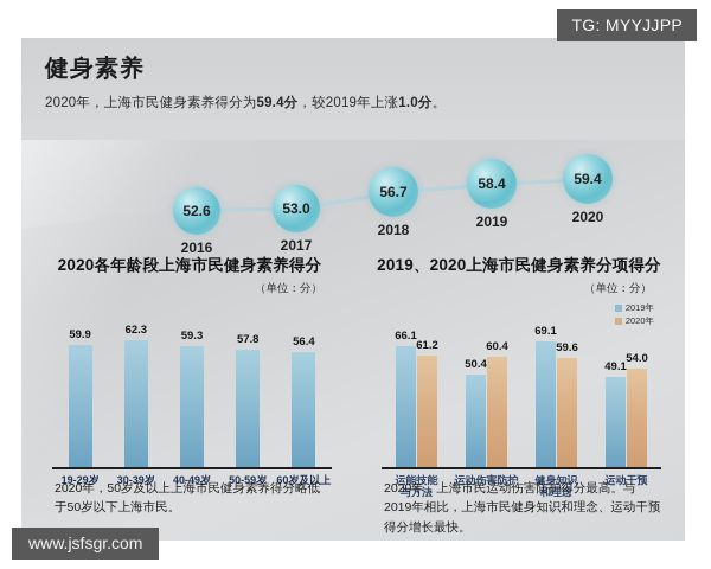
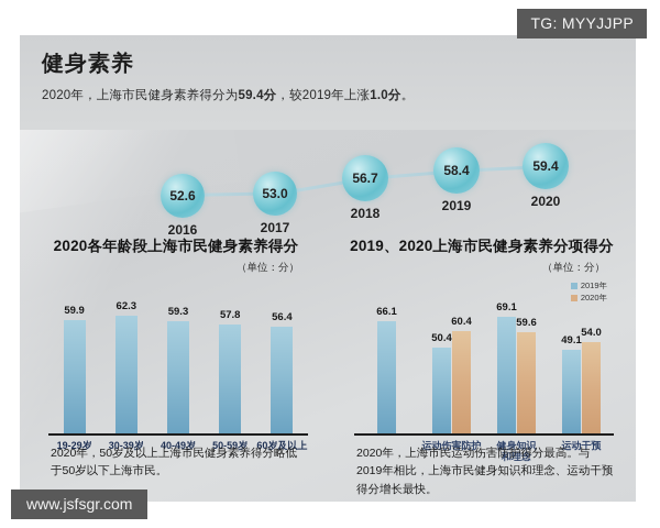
  TG: MYYJJPP
  www.jsfsgr.com
  健身素养
  2020年，上海市民健身素养得分为59.4分，较2019年上涨1.0分。
  52.6
  2016
  53.0
  2017
  56.7
  2018
  58.4
  2019
  59.4
  2020
  2020各年龄段上海市民健身素养得分
  （单位：分）
  59.9
  19-29岁
  62.3
  30-39岁
  59.3
  40-49岁
  57.8
  50-59岁
  56.4
  60岁及以上
  2020年，50岁及以上上海市民健身素养得分略低于50岁以下上海市民。
  2019、2020上海市民健身素养分项得分
  （单位：分）
  2019年
  2020年
  66.1
- 61.2
- 运能技能
- 与方法
  50.4
  60.4
  运动伤害防护
  69.1
  59.6
  健身知识
  和理念
  49.1
  54.0
  运动干预
  2020年，上海市民运动伤害防护得分最高。与2019年相比，上海市民健身知识和理念、运动干预得分增长最快。
